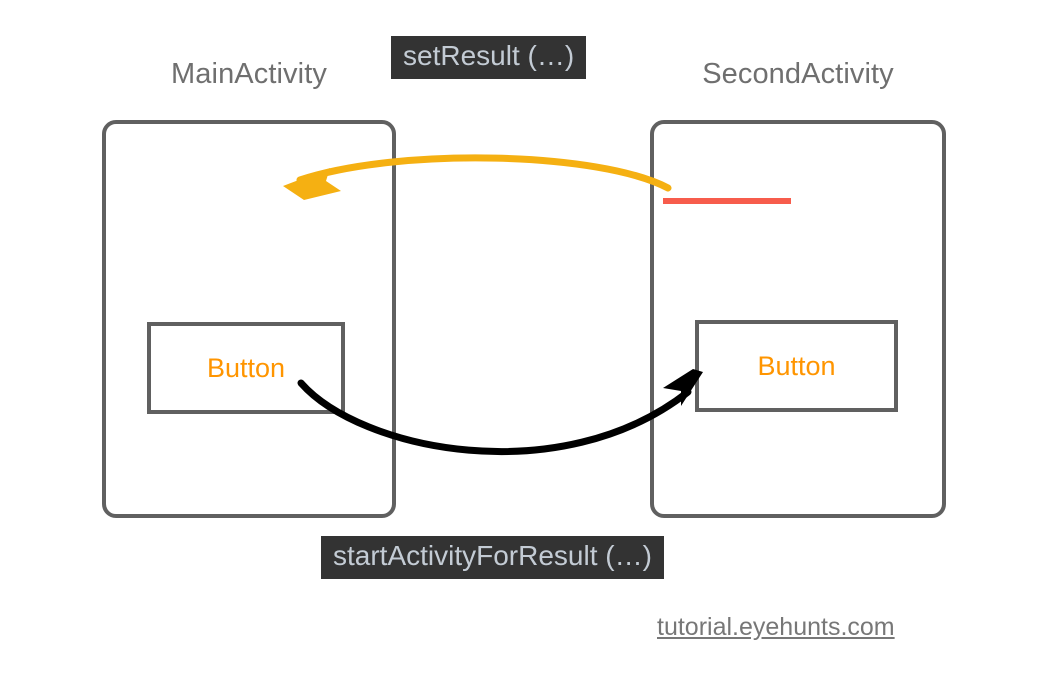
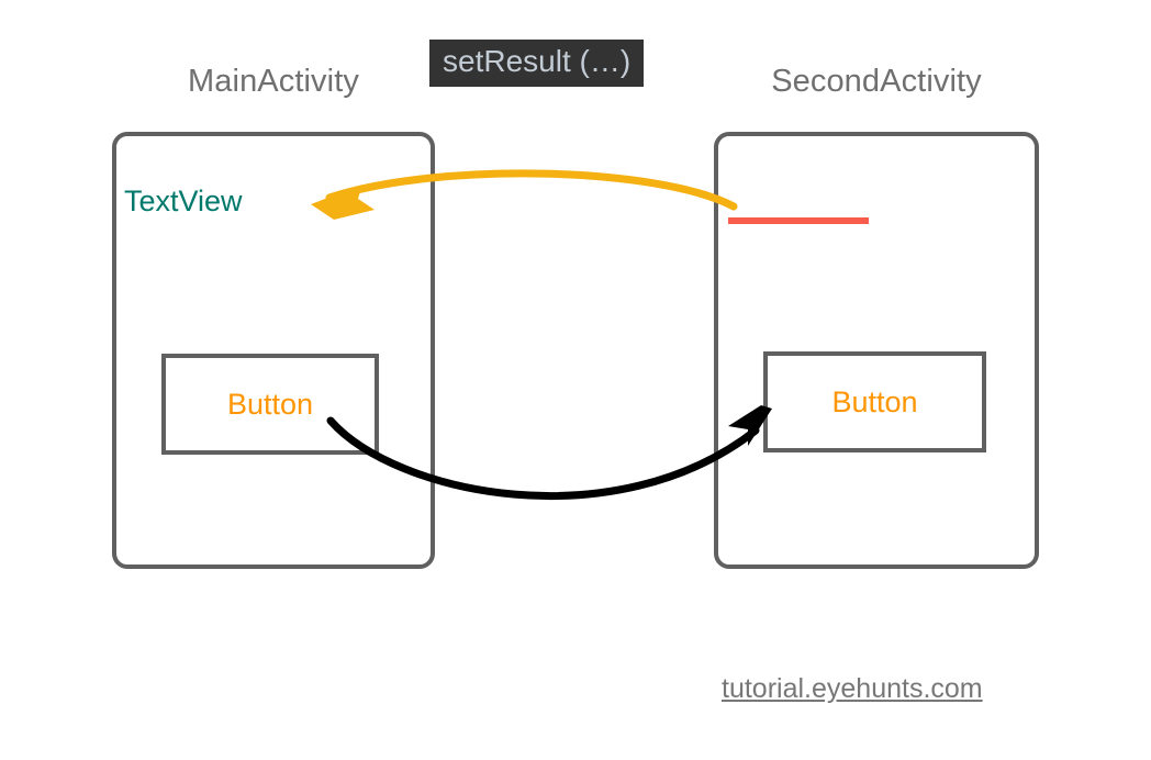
  MainActivity
  SecondActivity
+ TextView
  Button
  Button
  setResult (…)
- startActivityForResult (…)
  tutorial.eyehunts.com
